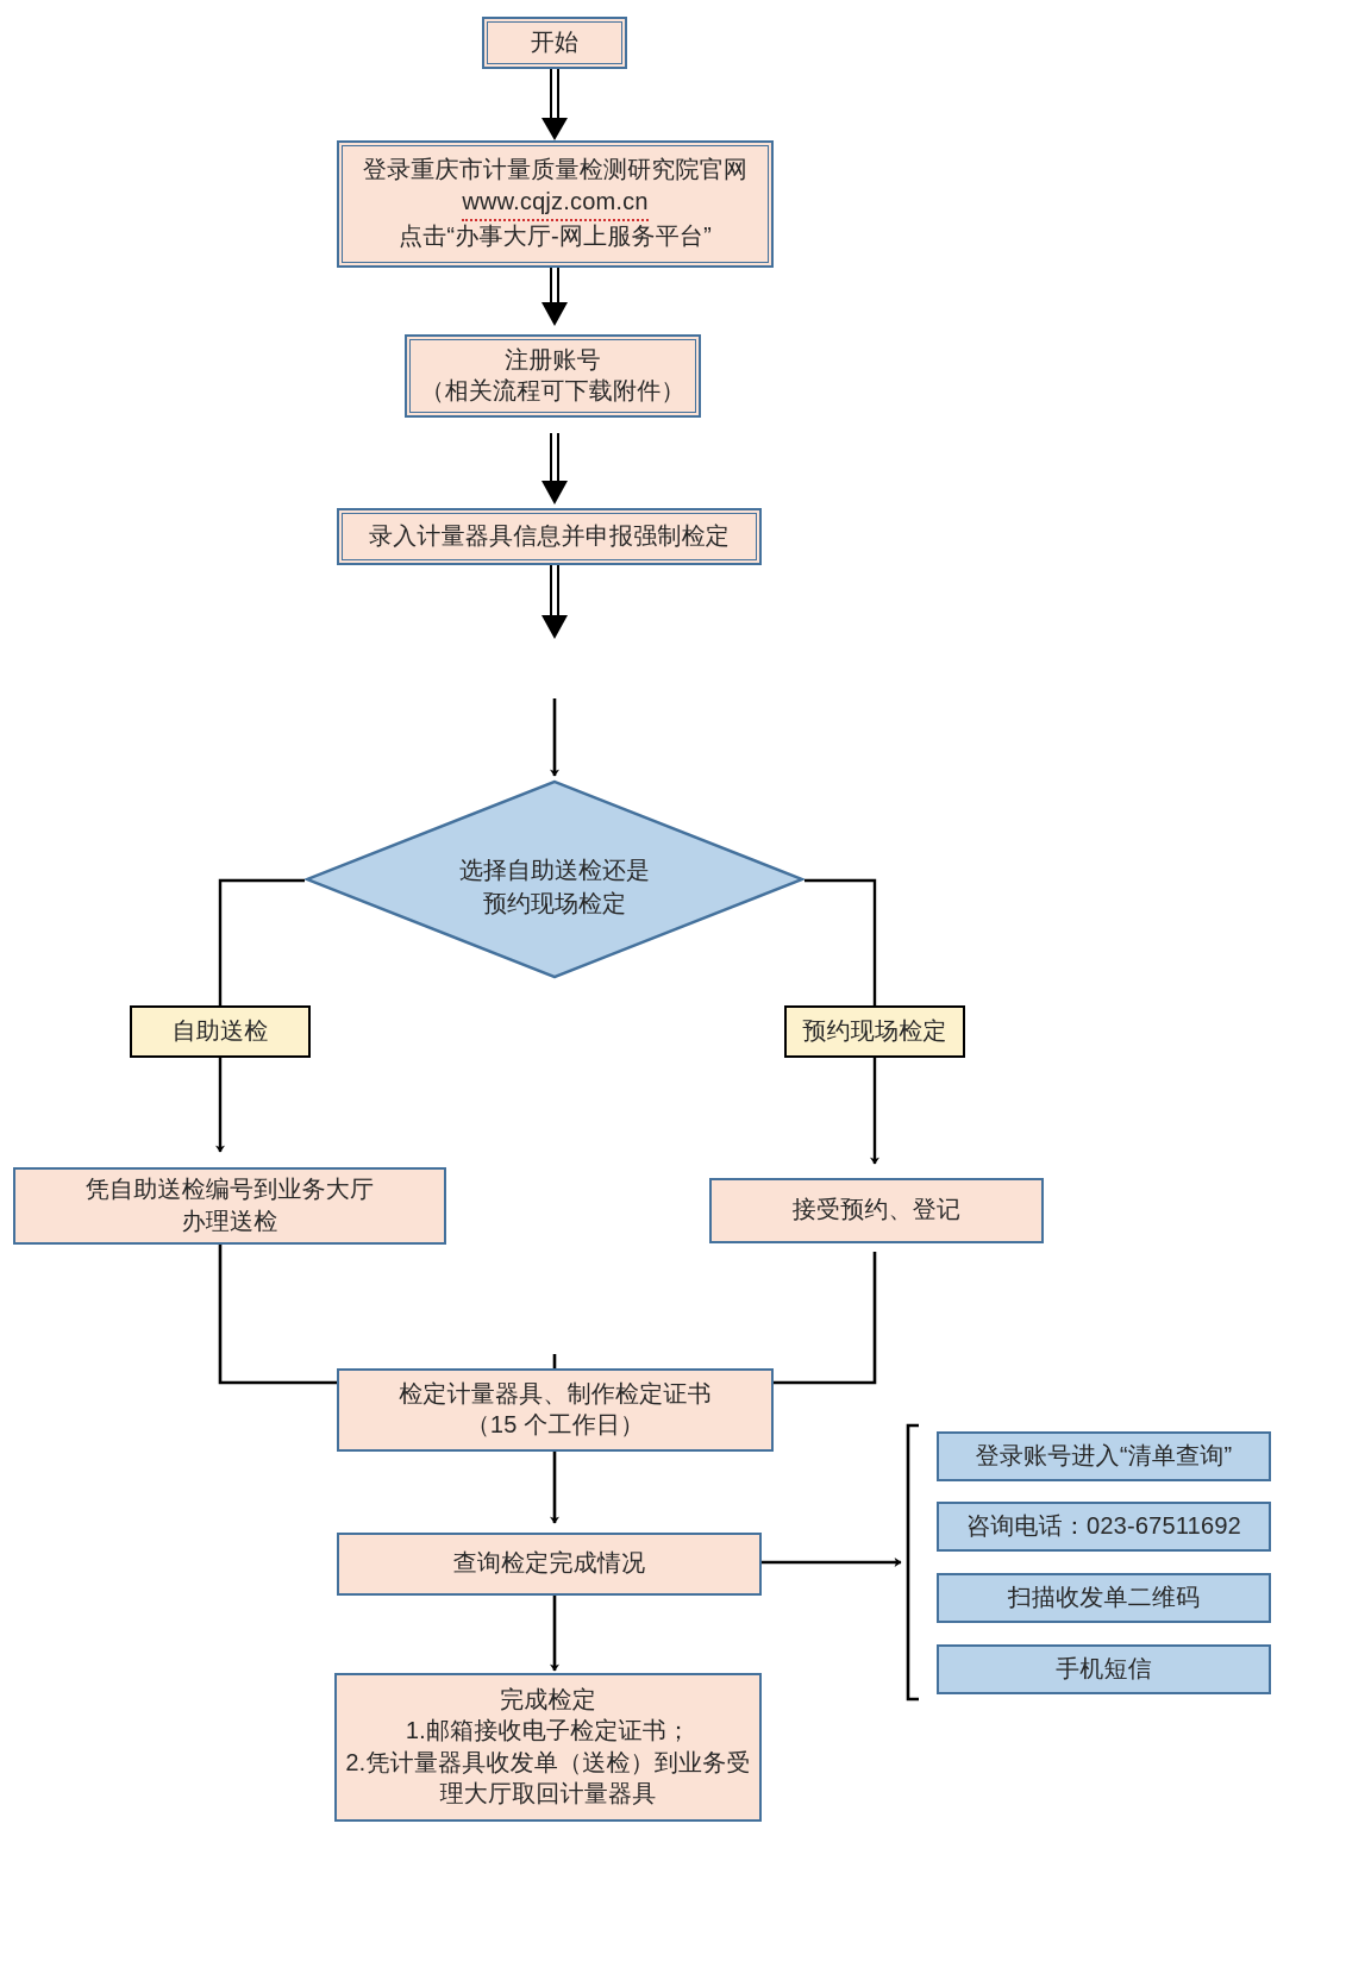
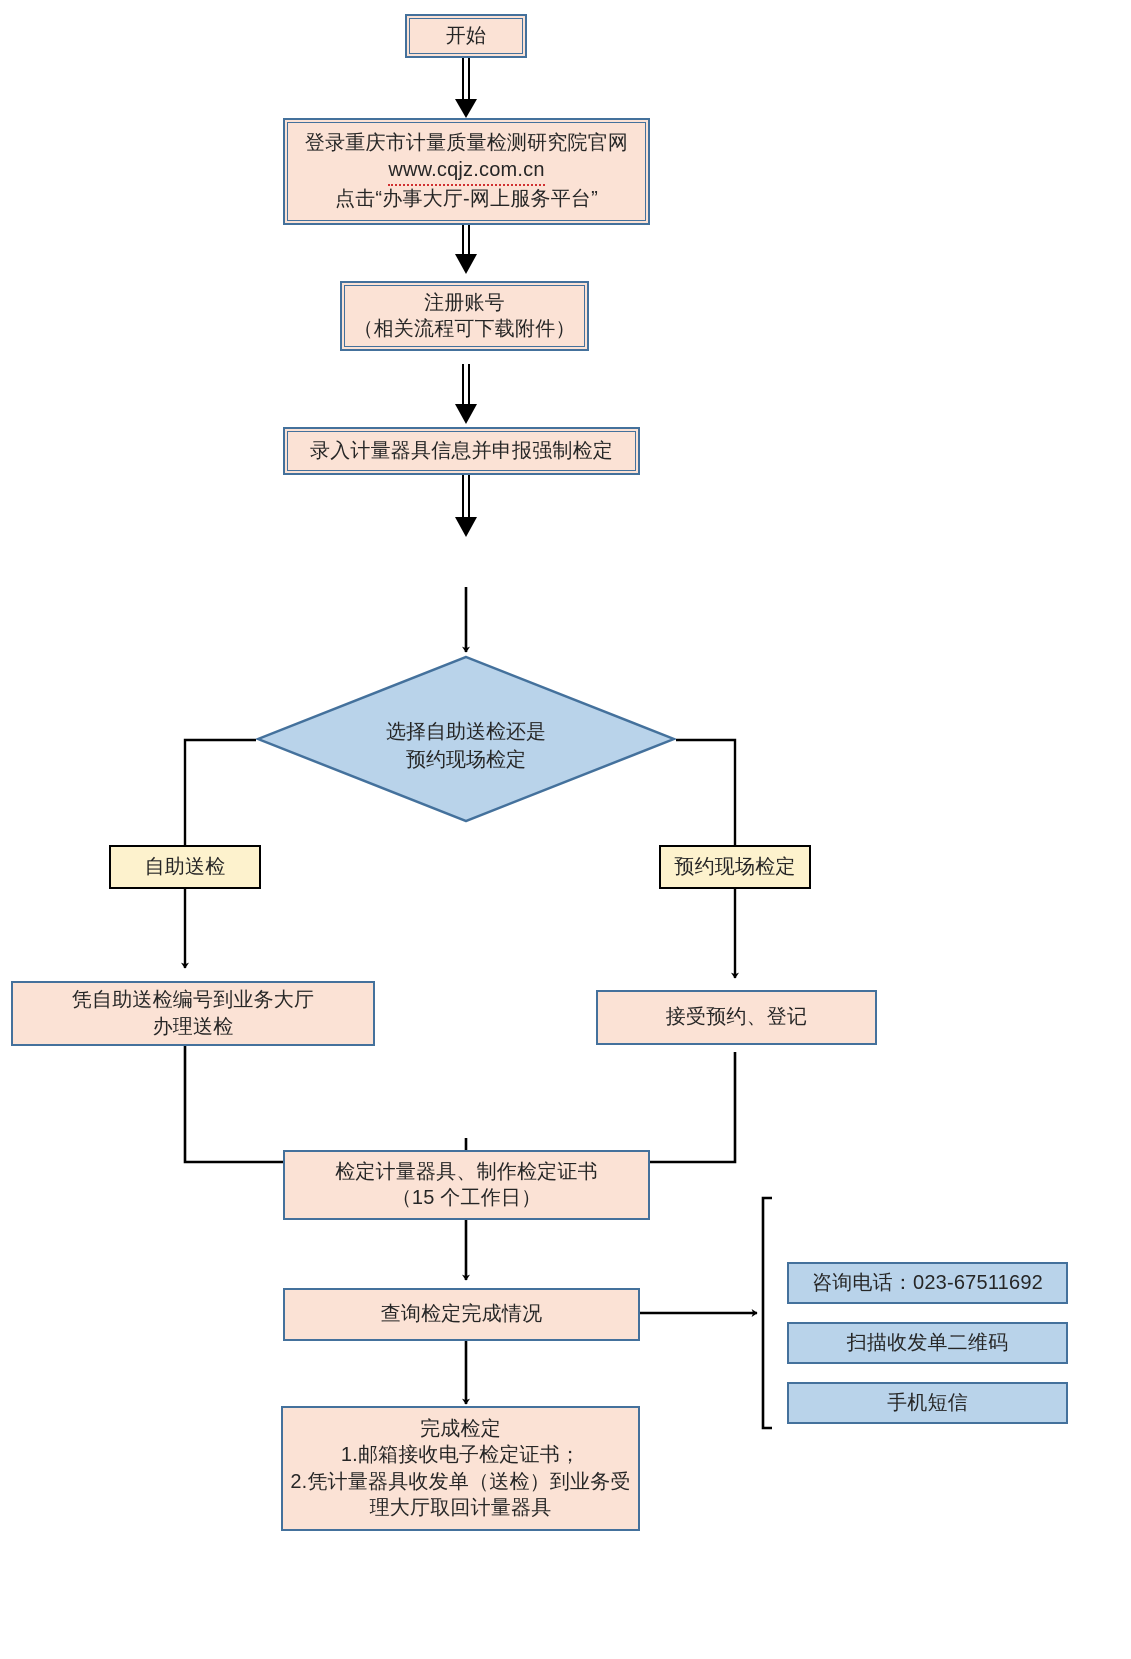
  开始
  登录重庆市计量质量检测研究院官网
  www.cqjz.com.cn
  点击“办事大厅-网上服务平台”
  注册账号
  （相关流程可下载附件）
  录入计量器具信息并申报强制检定
  选择自助送检还是
  预约现场检定
  自助送检
  预约现场检定
  凭自助送检编号到业务大厅
  办理送检
  接受预约、登记
  检定计量器具、制作检定证书
  （15 个工作日）
  查询检定完成情况
  完成检定
  1.邮箱接收电子检定证书；
  2.凭计量器具收发单（送检）到业务受
  理大厅取回计量器具
- 登录账号进入“清单查询”
  咨询电话：023-67511692
  扫描收发单二维码
  手机短信
